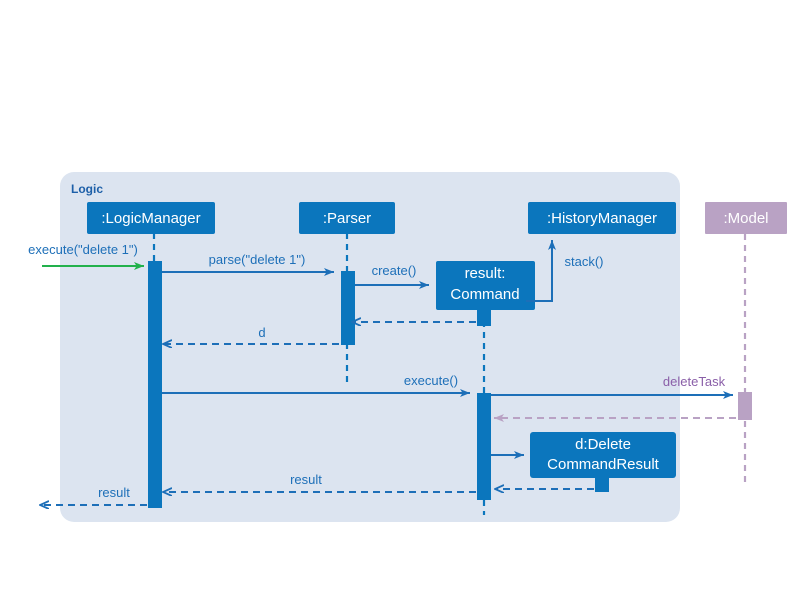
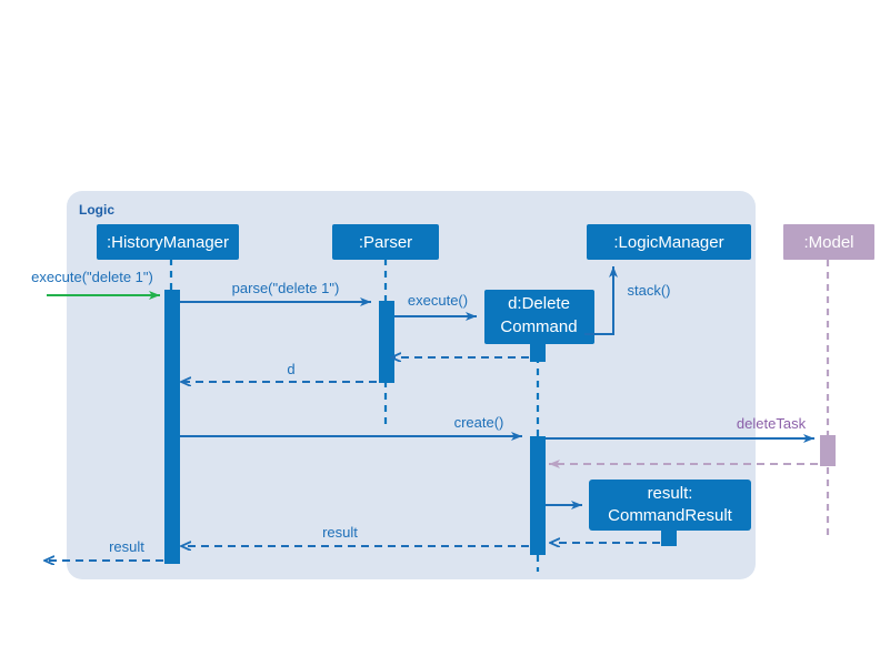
  Logic
- :LogicManager
+ :HistoryManager
  :Parser
- result:
+ d:Delete
  Command
- :HistoryManager
+ :LogicManager
- d:Delete
+ result:
  CommandResult
  :Model
  execute("delete 1")
  parse("delete 1")
- create()
+ execute()
  stack()
  d
- execute()
+ create()
  deleteTask
  result
  result
